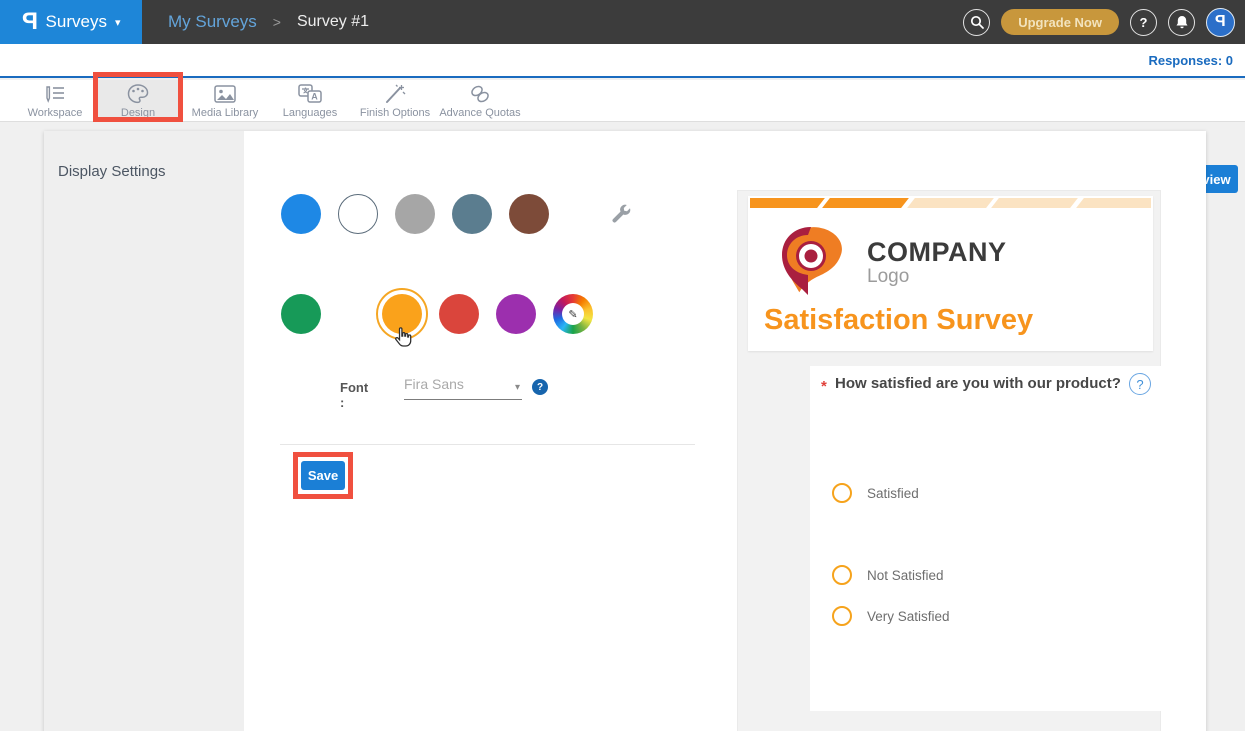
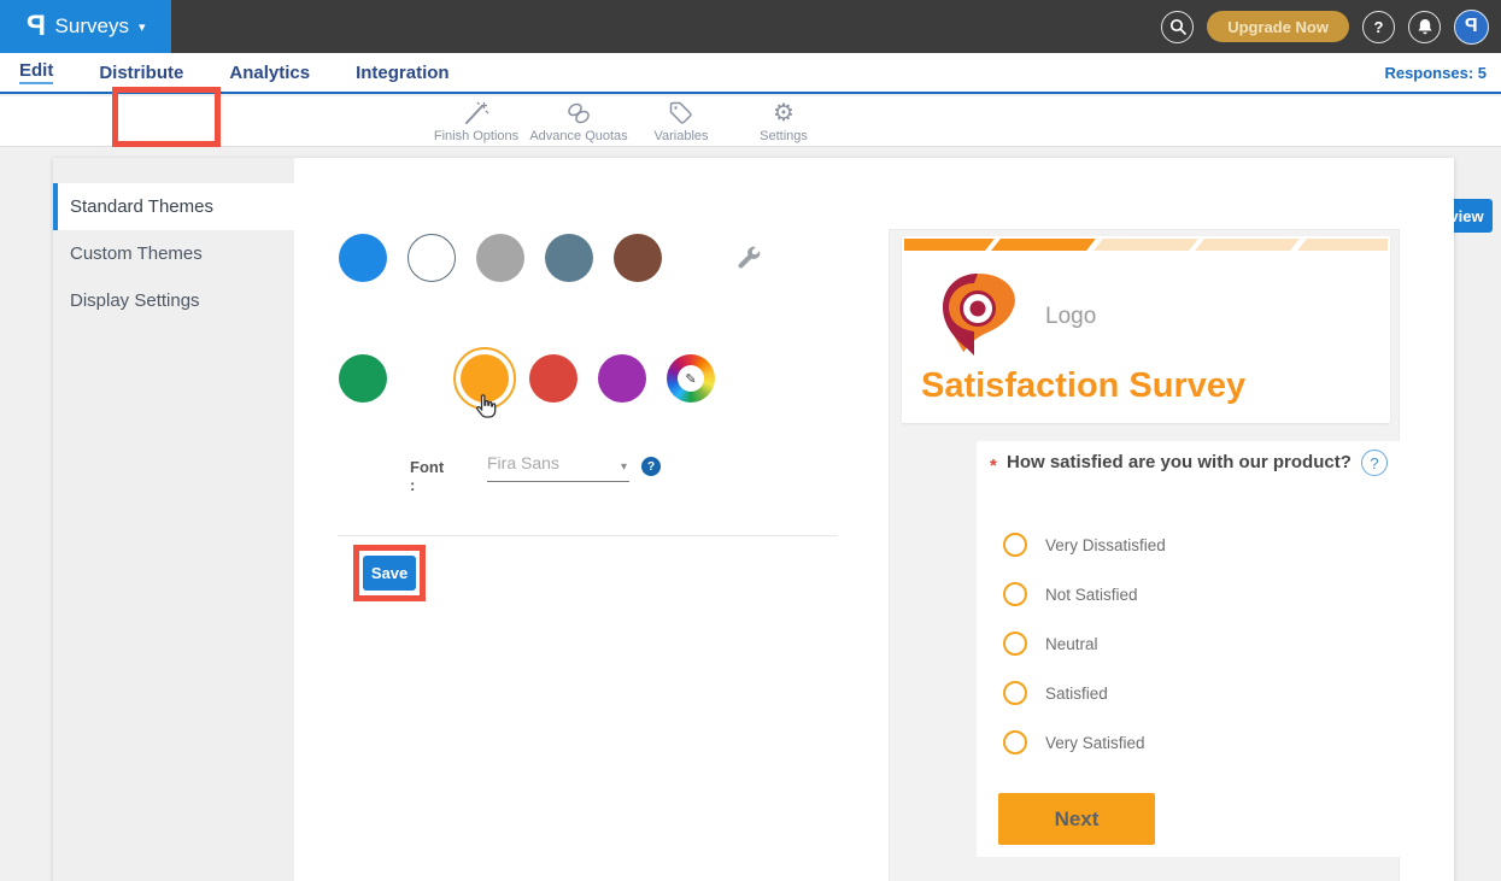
  Surveys
  ▾
- My Surveys
- >
- Survey #1
  Upgrade Now
  ?
+ Edit
+ Distribute
+ Analytics
+ Integration
- Responses: 0
+ Responses: 5
- Workspace
- Design
- Media Library
- A
- Languages
  Finish Options
  Advance Quotas
+ Variables
+ ⚙
+ Settings
+ Standard Themes
+ Custom Themes
  Display Settings
  ✎
  Font :
  Fira Sans
  ▾
  ?
  Save
- COMPANY
  Logo
  Satisfaction Survey
  *
  How satisfied are you with our product?
  ?
+ Very Dissatisfied
- Satisfied
+ Not Satisfied
+ Neutral
- Not Satisfied
+ Satisfied
  Very Satisfied
+ Next
